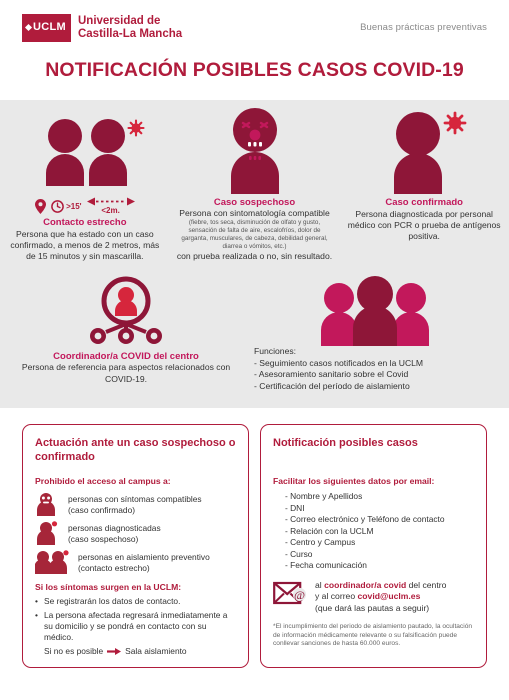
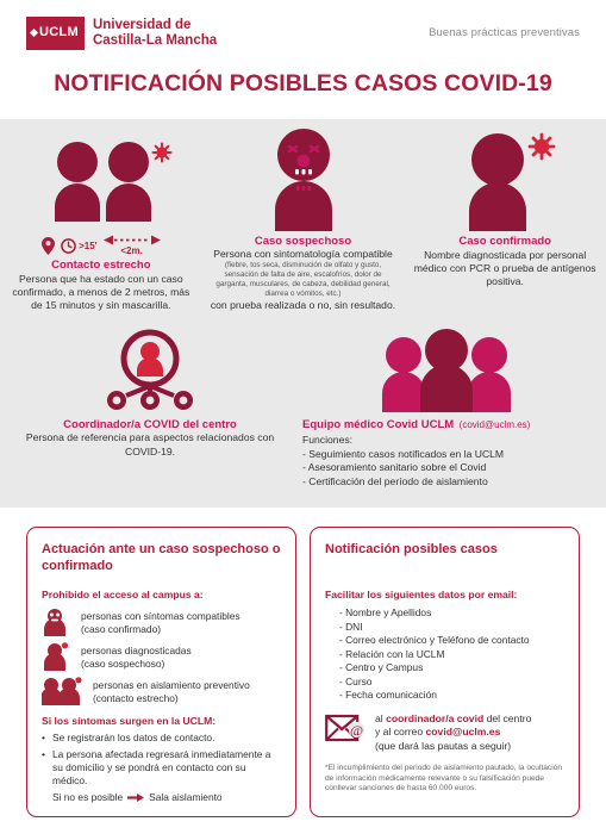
  UCLM
  Universidad de
  Castilla-La Mancha
  Buenas prácticas preventivas
  NOTIFICACIÓN POSIBLES CASOS COVID-19
  >15'
  <2m.
  Contacto estrecho
  Persona que ha estado con un caso confirmado, a menos de 2 metros, más de 15 minutos y sin mascarilla.
  Caso sospechoso
  Persona con sintomatología compatible
  con prueba realizada o no, sin resultado.
  Caso confirmado
- Persona diagnosticada por personal médico con PCR o prueba de antígenos positiva.
+ Nombre diagnosticada por personal médico con PCR o prueba de antígenos positiva.
  Coordinador/a COVID del centro
  Persona de referencia para aspectos relacionados con COVID-19.
+ Equipo médico Covid UCLM (covid@uclm.es)
  Funciones:
  - Seguimiento casos notificados en la UCLM
  - Asesoramiento sanitario sobre el Covid
  - Certificación del período de aislamiento
  Actuación ante un caso sospechoso o confirmado
  Prohibido el acceso al campus a:
  personas con síntomas compatibles
  (caso confirmado)
  personas diagnosticadas
  (caso sospechoso)
  personas en aislamiento preventivo
  (contacto estrecho)
  Si los síntomas surgen en la UCLM:
  •
  Se registrarán los datos de contacto.
  •
  La persona afectada regresará inmediatamente a su domicilio y se pondrá en contacto con su médico.
  Si no es posible
  Sala aislamiento
  Notificación posibles casos
  Facilitar los siguientes datos por email:
  - Nombre y Apellidos
  - DNI
  - Correo electrónico y Teléfono de contacto
  - Relación con la UCLM
  - Centro y Campus
  - Curso
  - Fecha comunicación
  @
  al coordinador/a covid del centro
  y al correo covid@uclm.es
  (que dará las pautas a seguir)
